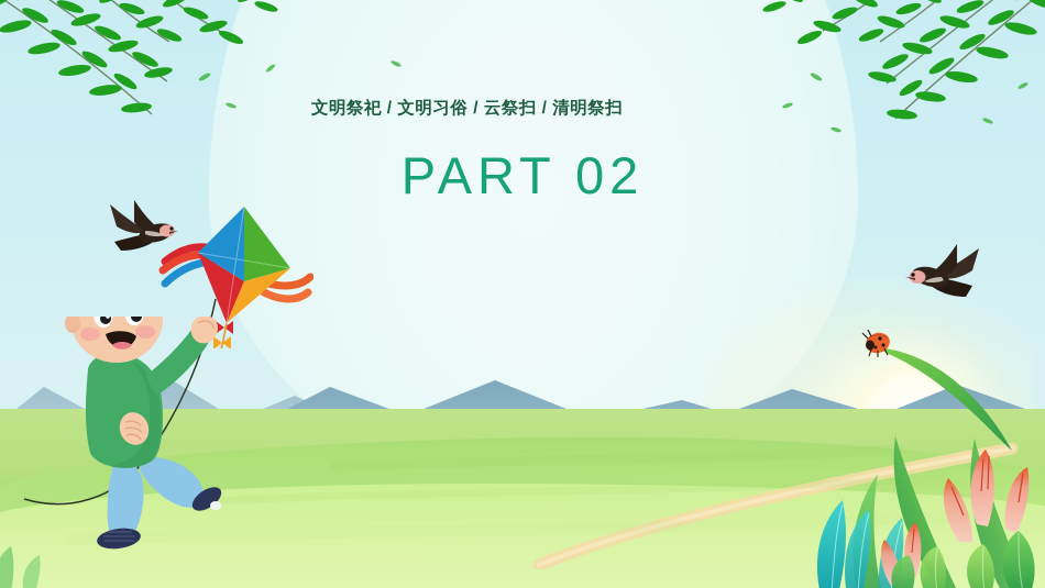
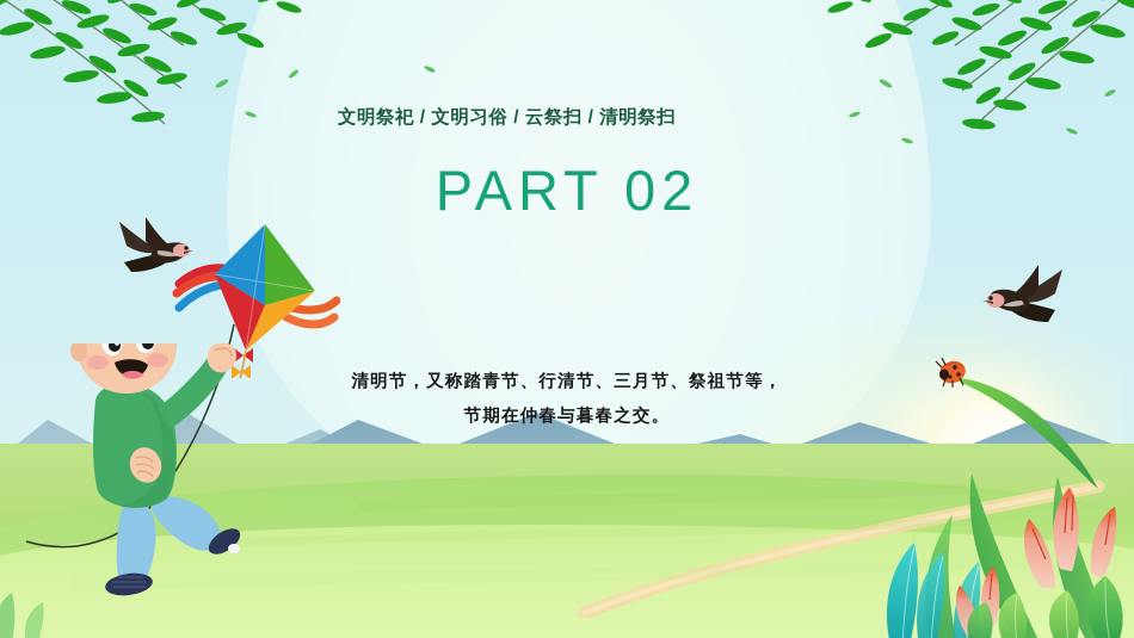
  文明祭祀 / 文明习俗 / 云祭扫 / 清明祭扫
  PART 02
+ 清明节，又称踏青节、行清节、三月节、祭祖节等，
+ 节期在仲春与暮春之交。
